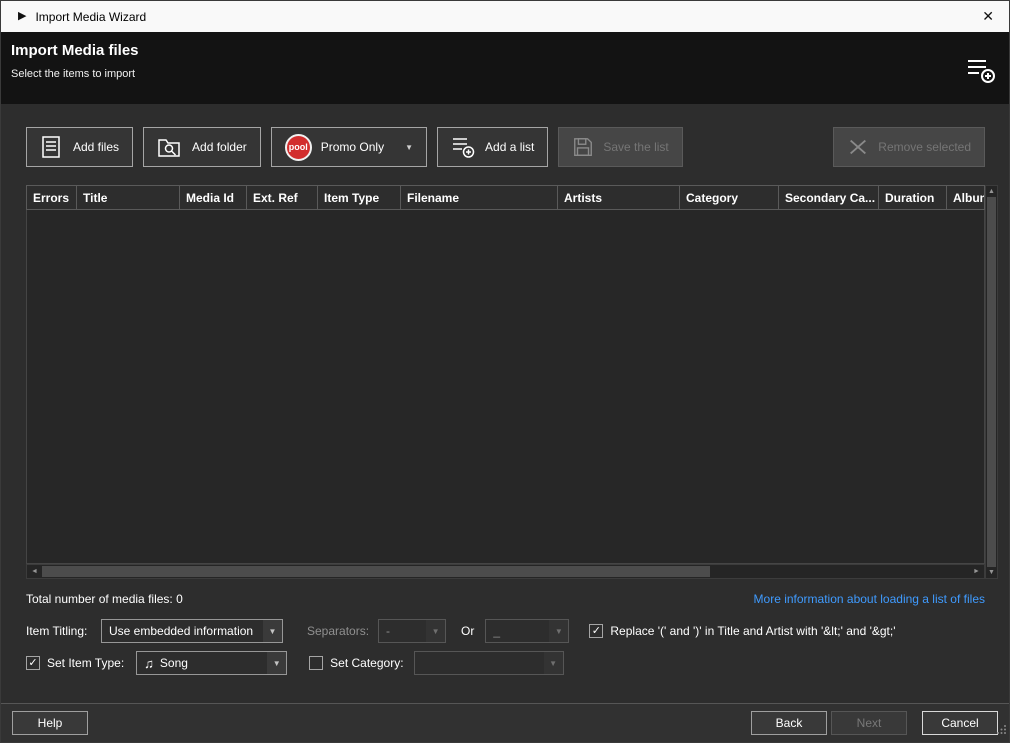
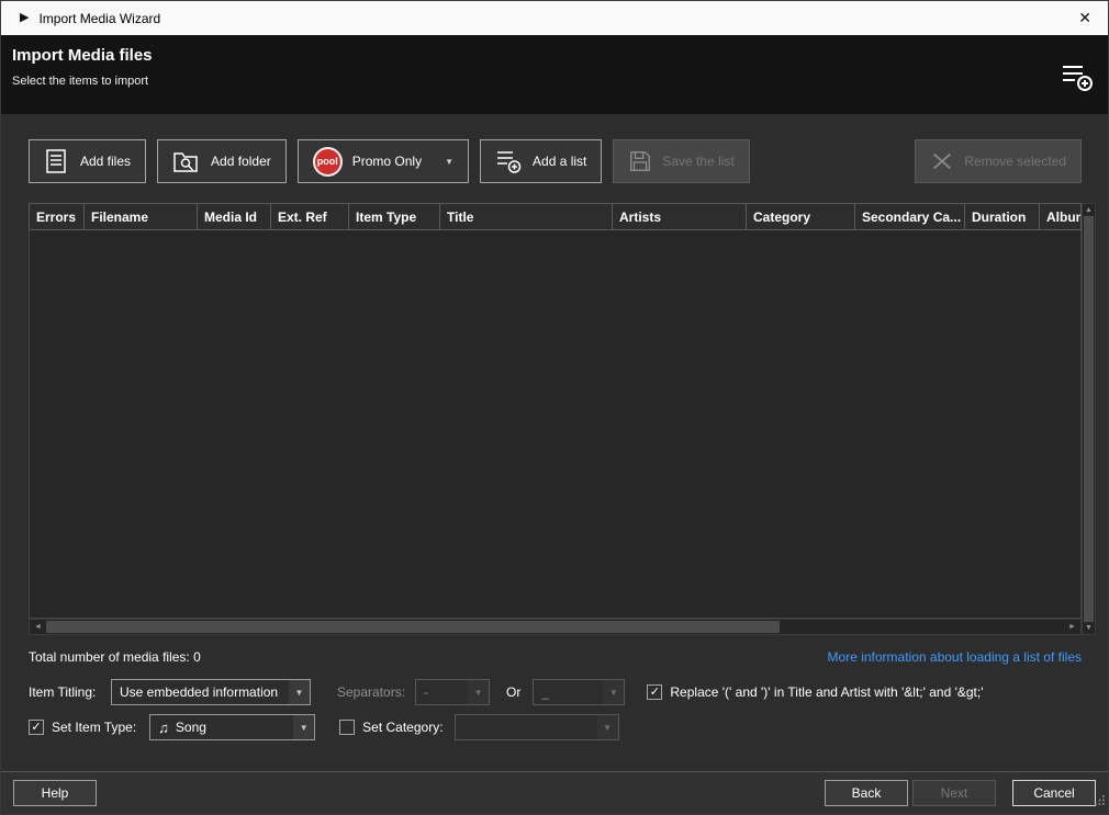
  ▶
  Import Media Wizard
  ✕
  Import Media files
  Select the items to import
  Add files
  Add folder
  pool
  Promo Only
  ▼
  Add a list
  Save the list
  Remove selected
  Errors
- Title
+ Filename
  Media Id
  Ext. Ref
  Item Type
- Filename
+ Title
  Artists
  Category
  Secondary Ca...
  Duration
  Albu
  Total number of media files: 0
  More information about loading a list of files
  Item Titling:
  Use embedded information
  ▼
  Separators:
  -
  ▼
  Or
  _
  ▼
  ✓
  Replace '(' and ')' in Title and Artist with '&lt;' and '&gt;'
  ✓
  Set Item Type:
  ♫
  Song
  ▼
  Set Category:
  ▼
  Help
  Back
  Next
  Cancel
